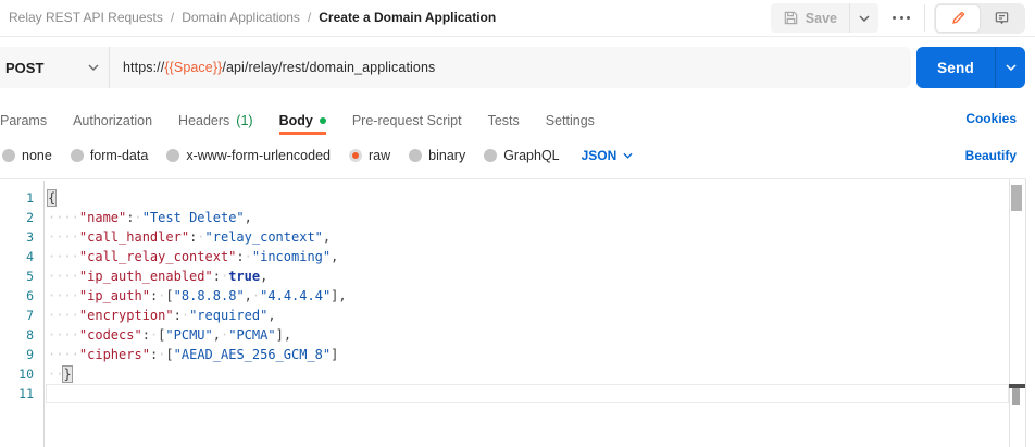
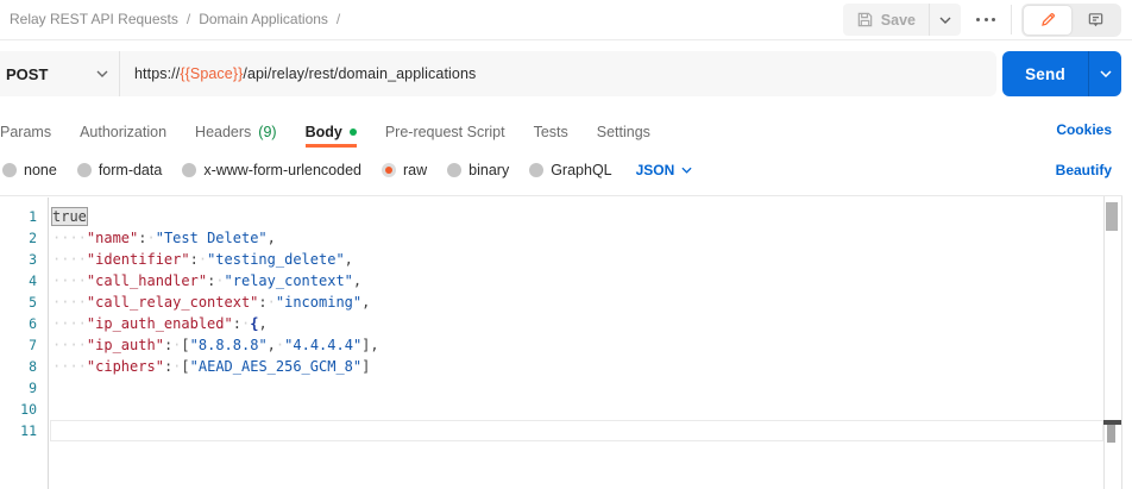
  Relay REST API Requests
  /
  Domain Applications
  /
- Create a Domain Application
  Save
  POST
  https://{{Space}}/api/relay/rest/domain_applications
  Send
  Params
  Authorization
  Headers
- (1)
+ (9)
  Body
  Pre-request Script
  Tests
  Settings
  Cookies
  none
  form-data
  x-www-form-urlencoded
  raw
  binary
  GraphQL
  JSON
  Beautify
  1
  2
  3
  4
  5
  6
  7
  8
  9
  10
  11
- {
+ true
  ····"name":·"Test Delete",
+ ····"identifier":·"testing_delete",
  ····"call_handler":·"relay_context",
  ····"call_relay_context":·"incoming",
- ····"ip_auth_enabled":·true,
+ ····"ip_auth_enabled":·{,
  ····"ip_auth":·["8.8.8.8",·"4.4.4.4"],
- ····"encryption":·"required",
- ····"codecs":·["PCMU",·"PCMA"],
  ····"ciphers":·["AEAD_AES_256_GCM_8"]
- ··}
